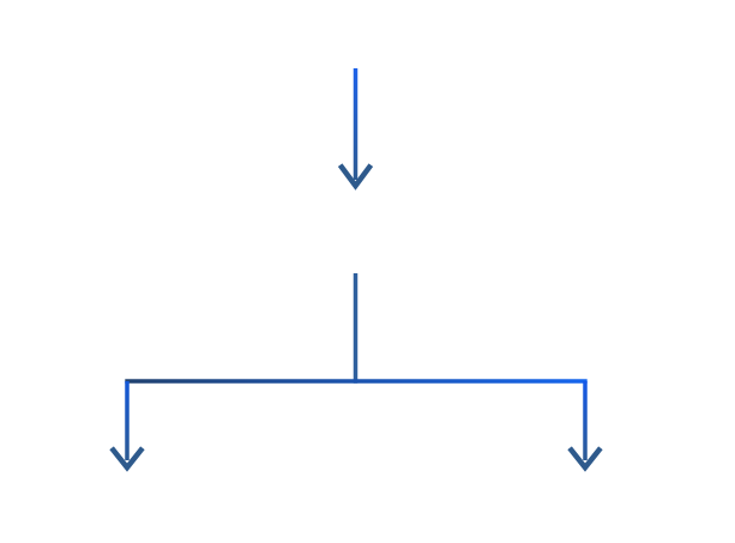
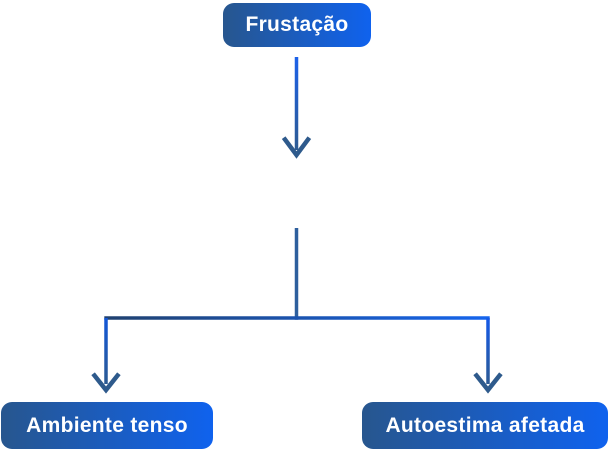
+ Frustação
+ Ambiente tenso
+ Autoestima afetada
